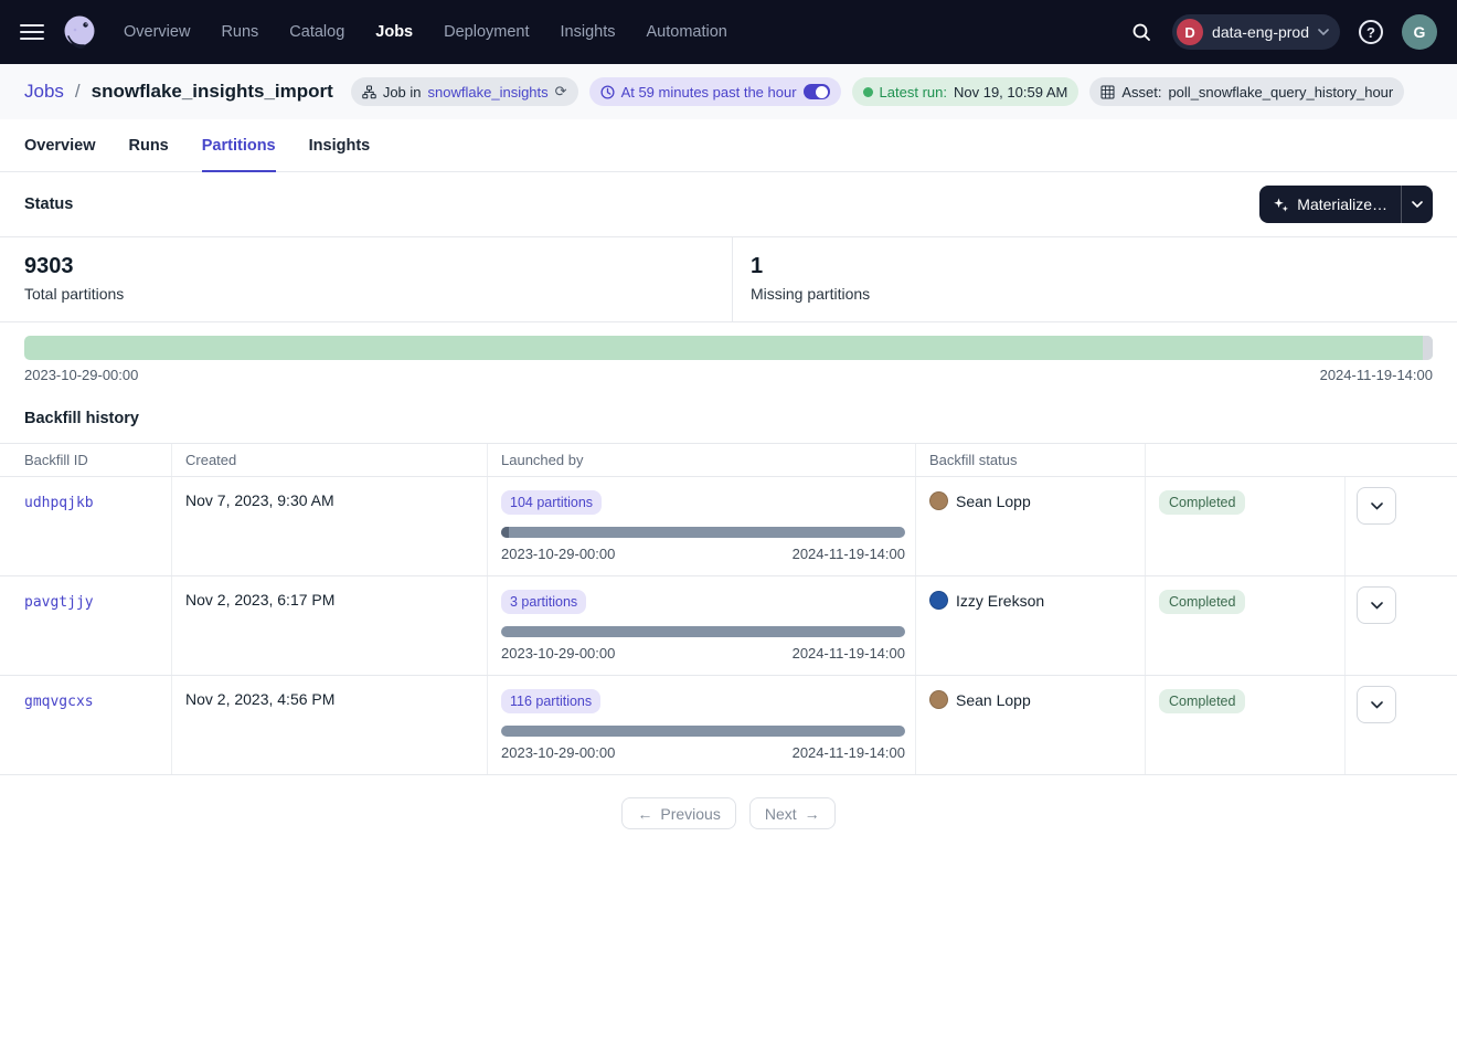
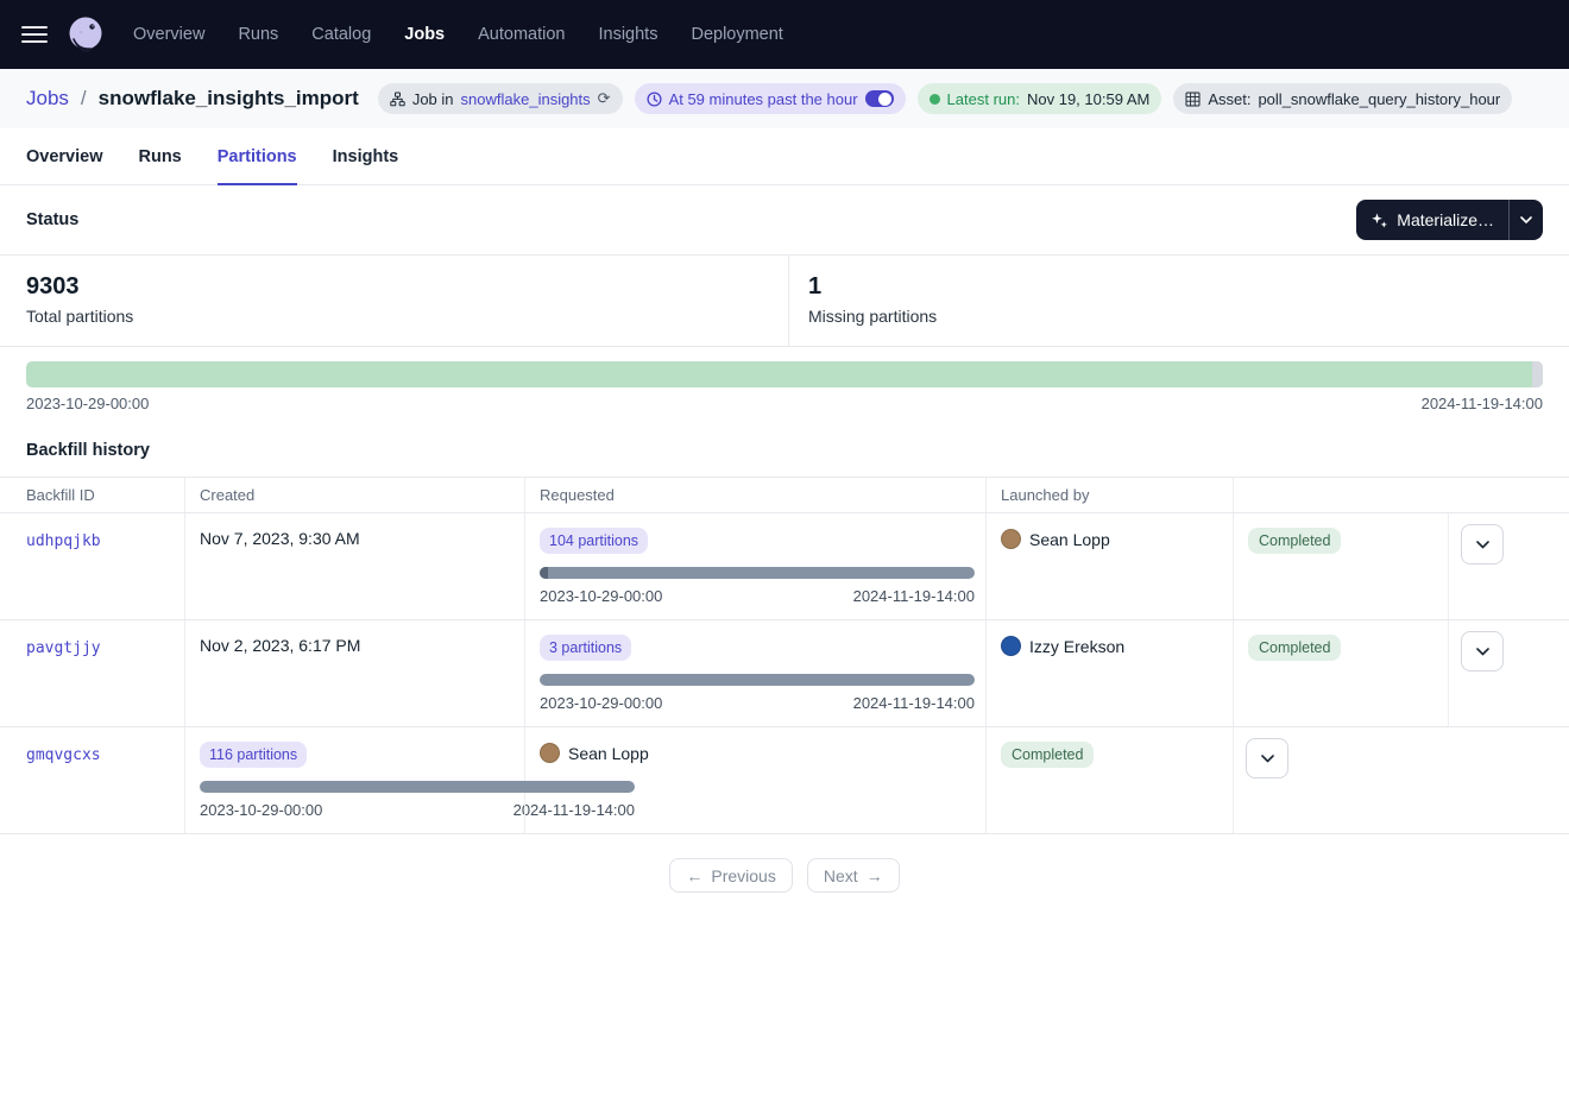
  Overview
  Runs
  Catalog
  Jobs
- Deployment
+ Automation
  Insights
- Automation
+ Deployment
- D
- data-eng-prod
- ?
- G
  Jobs
  /
  snowflake_insights_import
  Job in
  snowflake_insights
  ⟳
  At 59 minutes past the hour
  Latest run:
  Nov 19, 10:59 AM
  Asset:
  poll_snowflake_query_history_hour
  Overview
  Runs
  Partitions
  Insights
  Status
  Materialize…
  9303
  Total partitions
  1
  Missing partitions
  2023-10-29-00:00
  2024-11-19-14:00
  Backfill history
  Backfill ID
  Created
+ Requested
  Launched by
- Backfill status
  udhpqjkb
  Nov 7, 2023, 9:30 AM
  104 partitions
  2023-10-29-00:00
  2024-11-19-14:00
  Sean Lopp
  Completed
  pavgtjjy
  Nov 2, 2023, 6:17 PM
  3 partitions
  2023-10-29-00:00
  2024-11-19-14:00
  Izzy Erekson
  Completed
  gmqvgcxs
- Nov 2, 2023, 4:56 PM
  116 partitions
  2023-10-29-00:00
  2024-11-19-14:00
  Sean Lopp
  Completed
  ←
  Previous
  Next
  →
